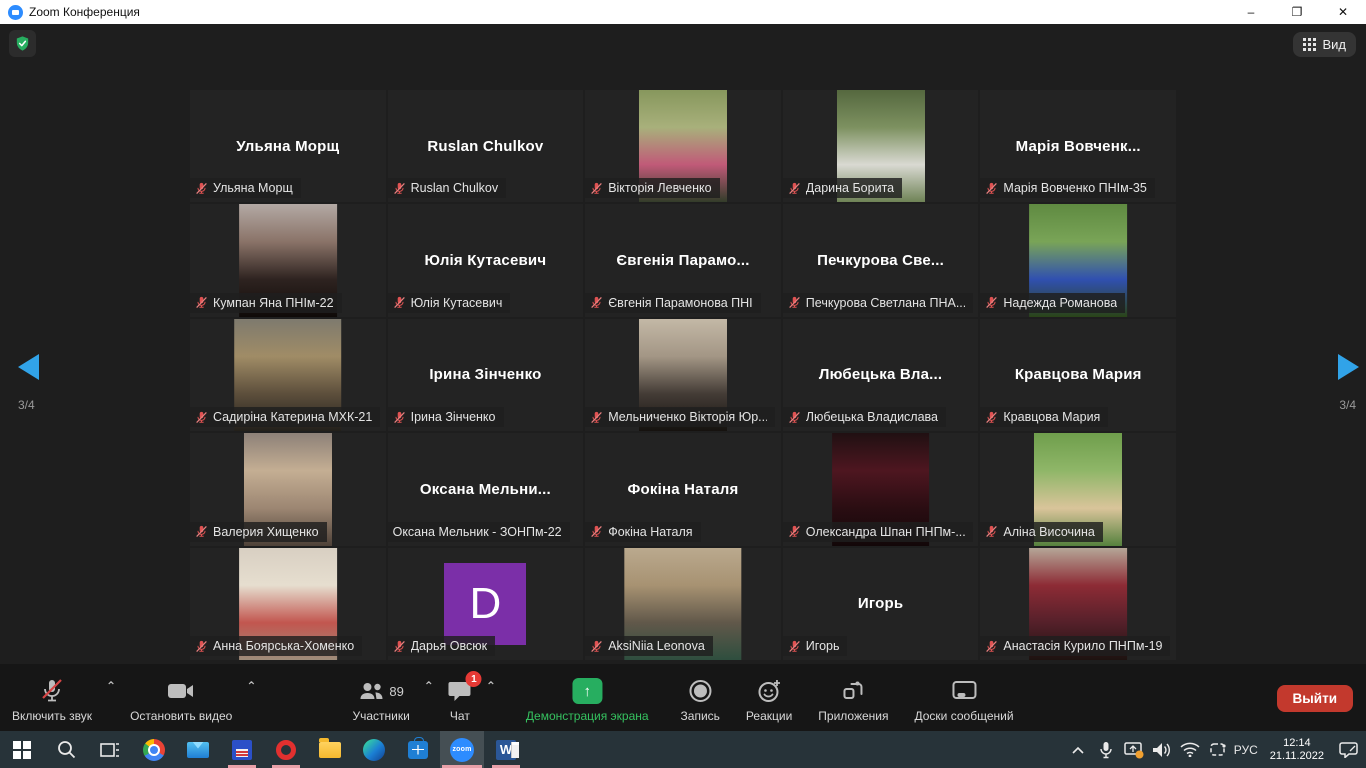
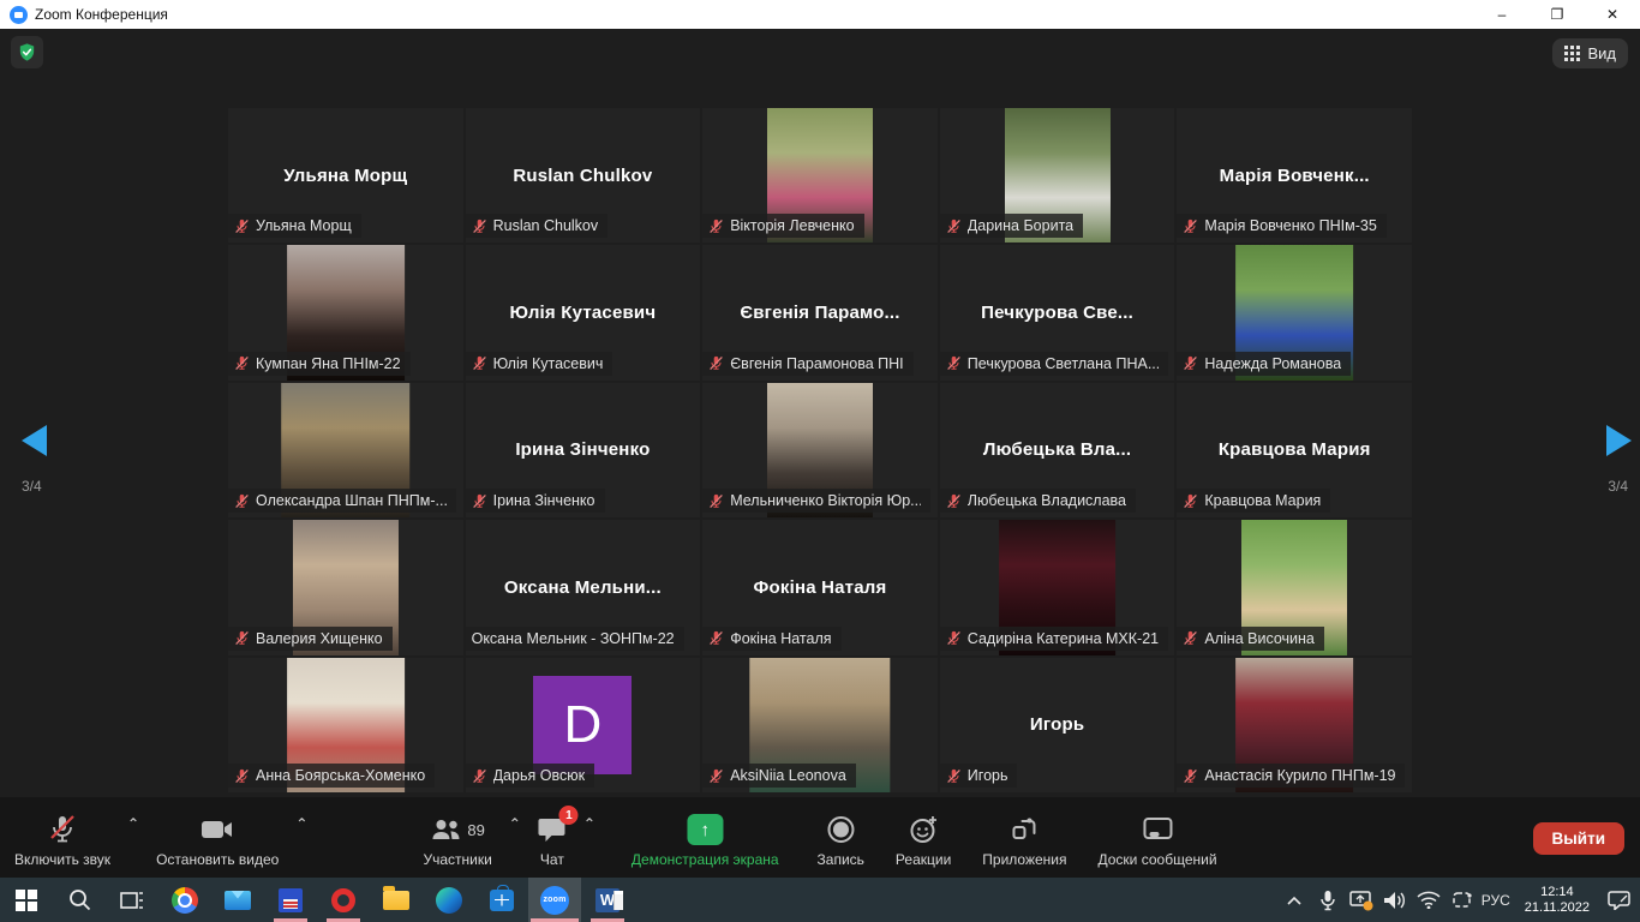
  Zoom Конференция
  –
  ❐
  ✕
  Вид
  Ульяна Морщ
  Ульяна Морщ
  Ruslan Chulkov
  Ruslan Chulkov
  Вікторія Левченко
  Дарина Борита
  Марія Вовченк...
  Марія Вовченко ПНІм-35
  Кумпан Яна ПНІм-22
  Юлія Кутасевич
  Юлія Кутасевич
  Євгенія Парамо...
  Євгенія Парамонова ПНІ
  Печкурова Све...
  Печкурова Светлана ПНА...
  Надежда Романова
- Садиріна Катерина МХК-21
+ Олександра Шпан ПНПм-...
  Ірина Зінченко
  Ірина Зінченко
  Мельниченко Вікторія Юр...
  Любецька Вла...
  Любецька Владислава
  Кравцова Мария
  Кравцова Мария
  Валерия Хищенко
  Оксана Мельни...
  Оксана Мельник - ЗОНПм-22
  Фокіна Наталя
  Фокіна Наталя
- Олександра Шпан ПНПм-...
+ Садиріна Катерина МХК-21
  Аліна Височина
  Анна Боярська-Хоменко
  D
  Дарья Овсюк
  AksiNiia Leonova
  Игорь
  Игорь
  Анастасія Курило ПНПм-19
  3/4
  3/4
  Включить звук
  ⌃
  Остановить видео
  ⌃
  89
  Участники
  ⌃
  1
  Чат
  ⌃
  ↑
  Демонстрация экрана
  Запись
  Реакции
  Приложения
  Доски сообщений
  Выйти
  W
  РУС
  12:14
  21.11.2022
